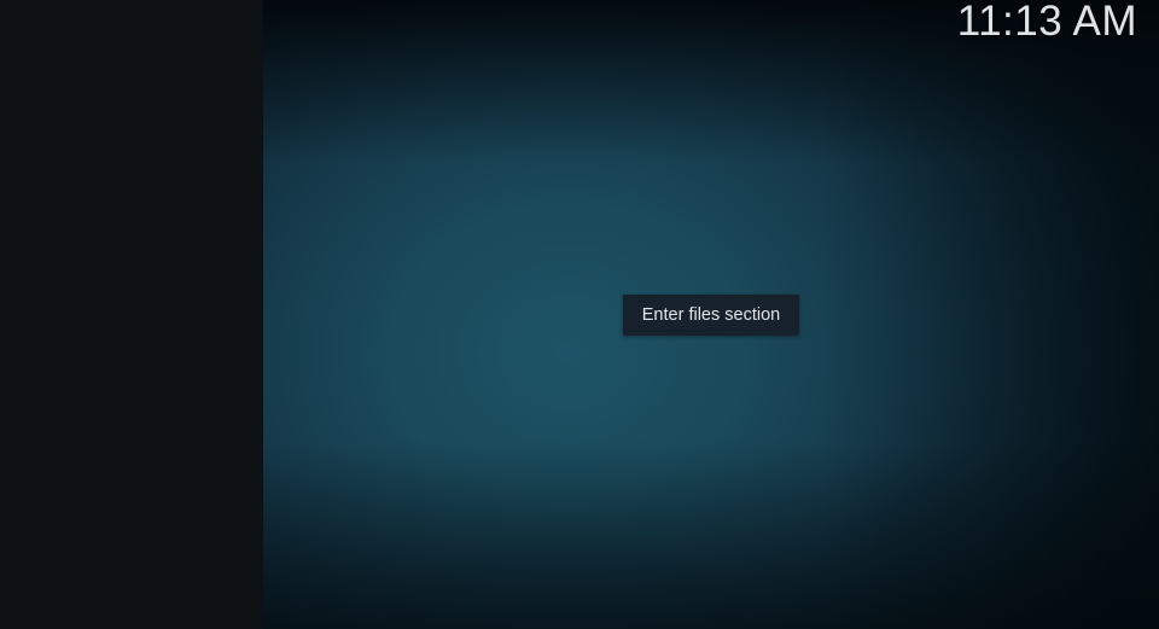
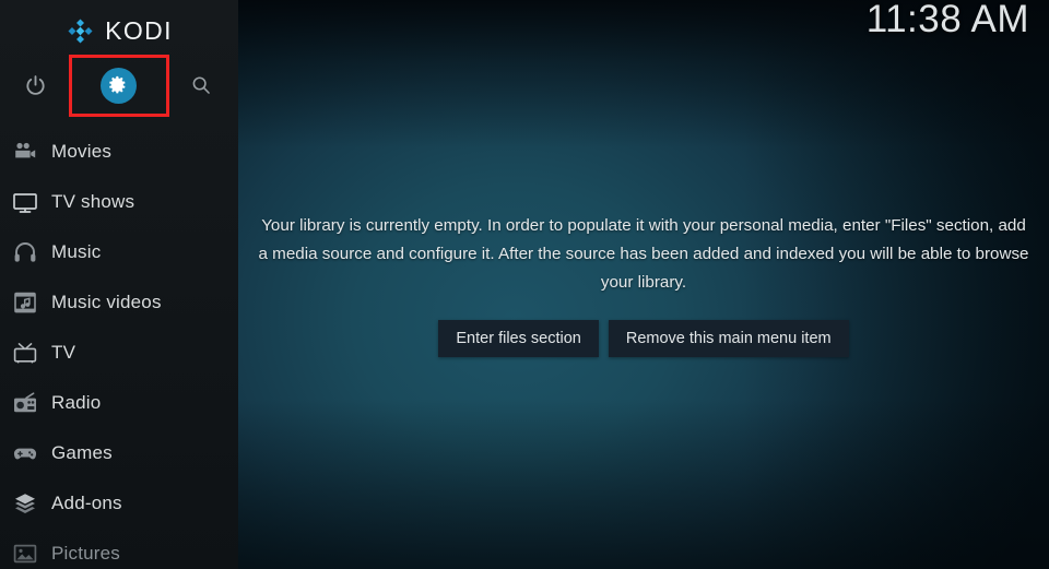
- 11:13 AM
+ 11:38 AM
+ Your library is currently empty. In order to populate it with your personal media, enter "Files" section, add a media source and configure it. After the source has been added and indexed you will be able to browse your library.
  Enter files section
+ Remove this main menu item
+ KODI
+ Movies
+ TV shows
+ Music
+ Music videos
+ TV
+ Radio
+ Games
+ Add-ons
+ Pictures
